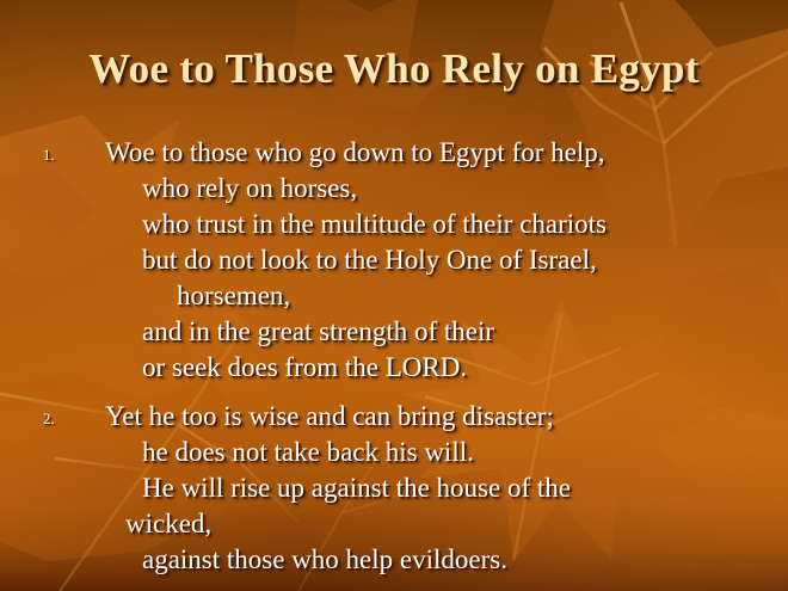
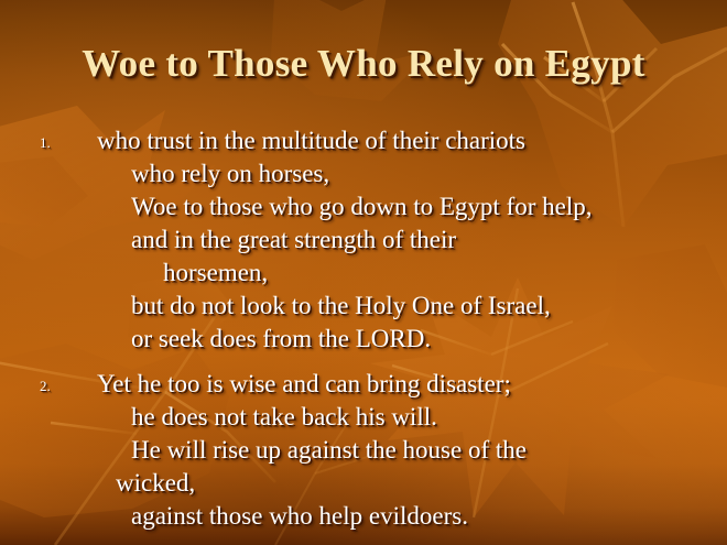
  Woe to Those Who Rely on Egypt
  1.
- Woe to those who go down to Egypt for help,
+ who trust in the multitude of their chariots
  who rely on horses,
- who trust in the multitude of their chariots
+ Woe to those who go down to Egypt for help,
- but do not look to the Holy One of Israel,
+ and in the great strength of their
  horsemen,
- and in the great strength of their
+ but do not look to the Holy One of Israel,
  or seek does from the LORD.
  2.
  Yet he too is wise and can bring disaster;
  he does not take back his will.
  He will rise up against the house of the
  wicked,
  against those who help evildoers.
